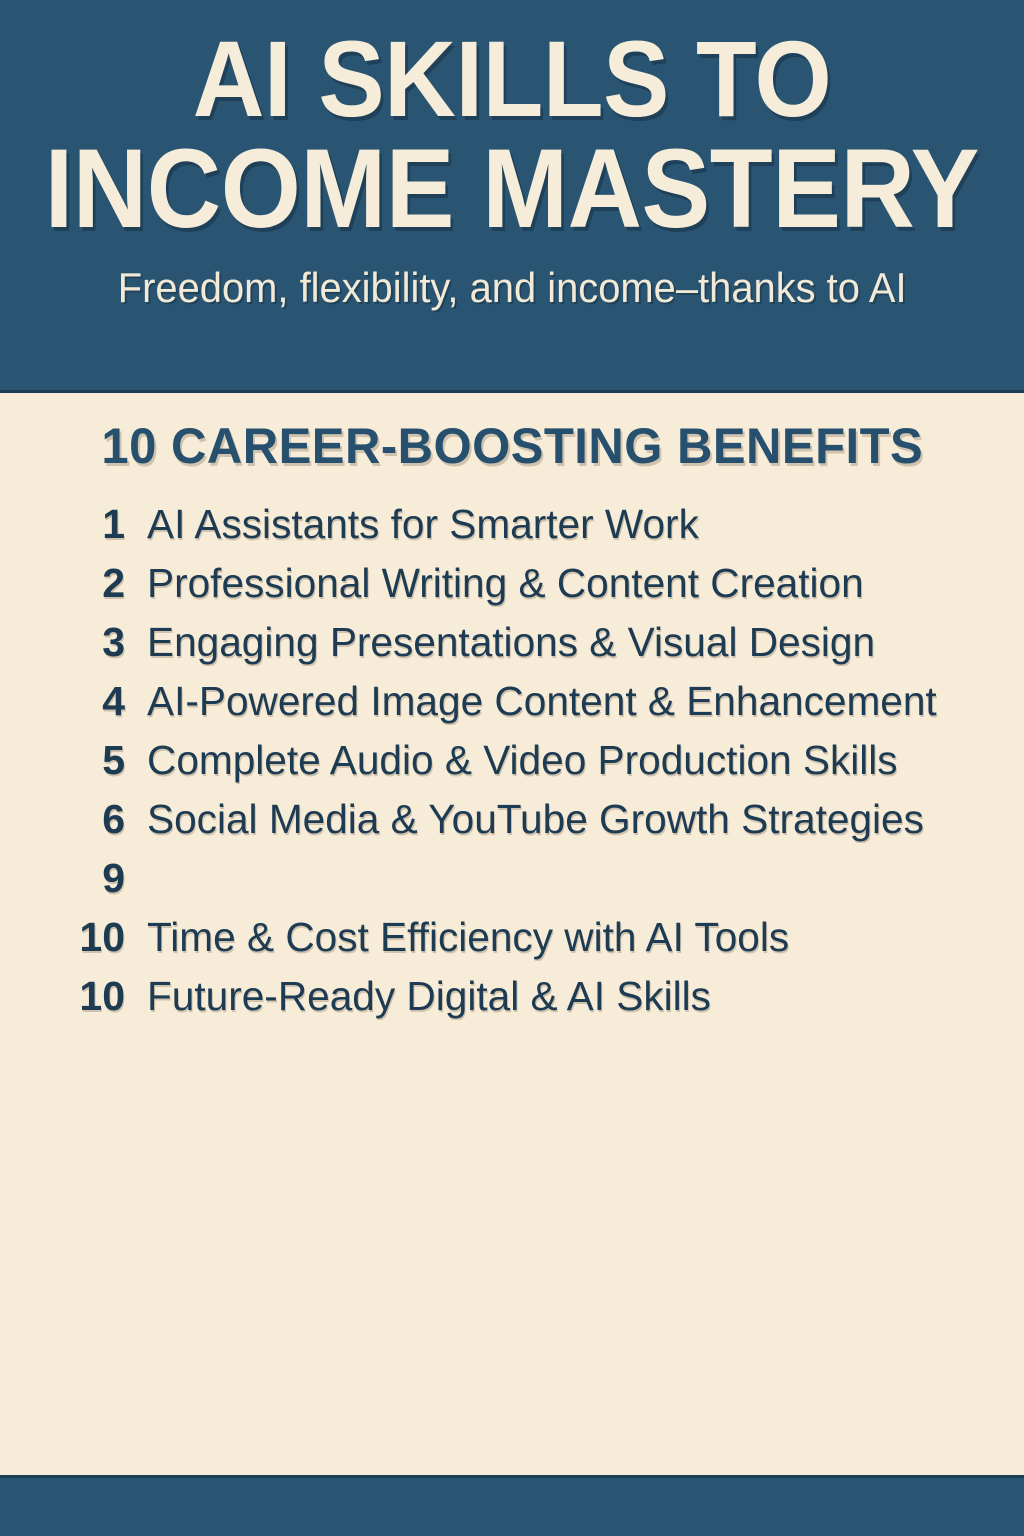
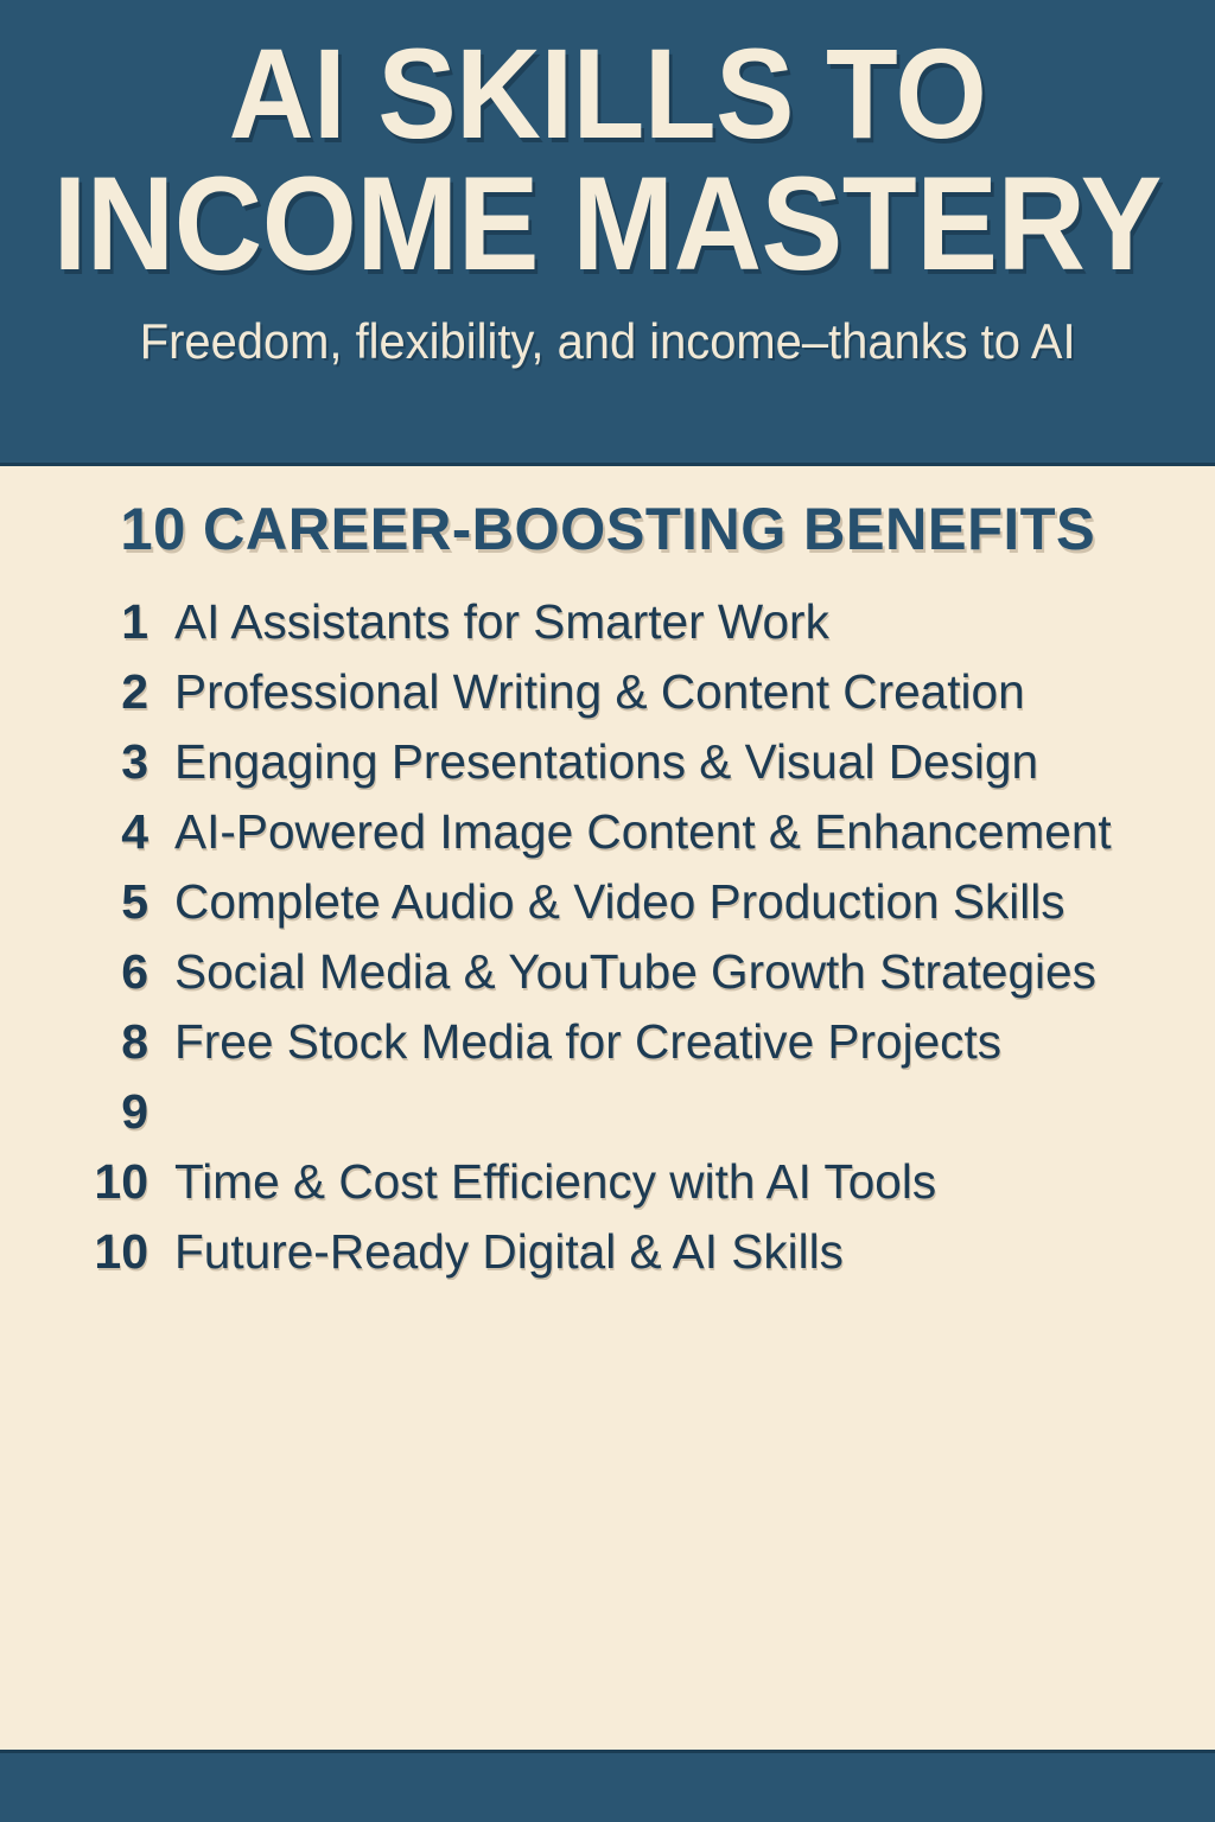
  AI SKILLS TO
  INCOME MASTERY
  Freedom, flexibility, and income–thanks to AI
  10 CAREER-BOOSTING BENEFITS
  1
  AI Assistants for Smarter Work
  2
  Professional Writing & Content Creation
  3
  Engaging Presentations & Visual Design
  4
  AI-Powered Image Content & Enhancement
  5
  Complete Audio & Video Production Skills
  6
  Social Media & YouTube Growth Strategies
+ 8
+ Free Stock Media for Creative Projects
  9
  10
  Time & Cost Efficiency with AI Tools
  10
  Future-Ready Digital & AI Skills
